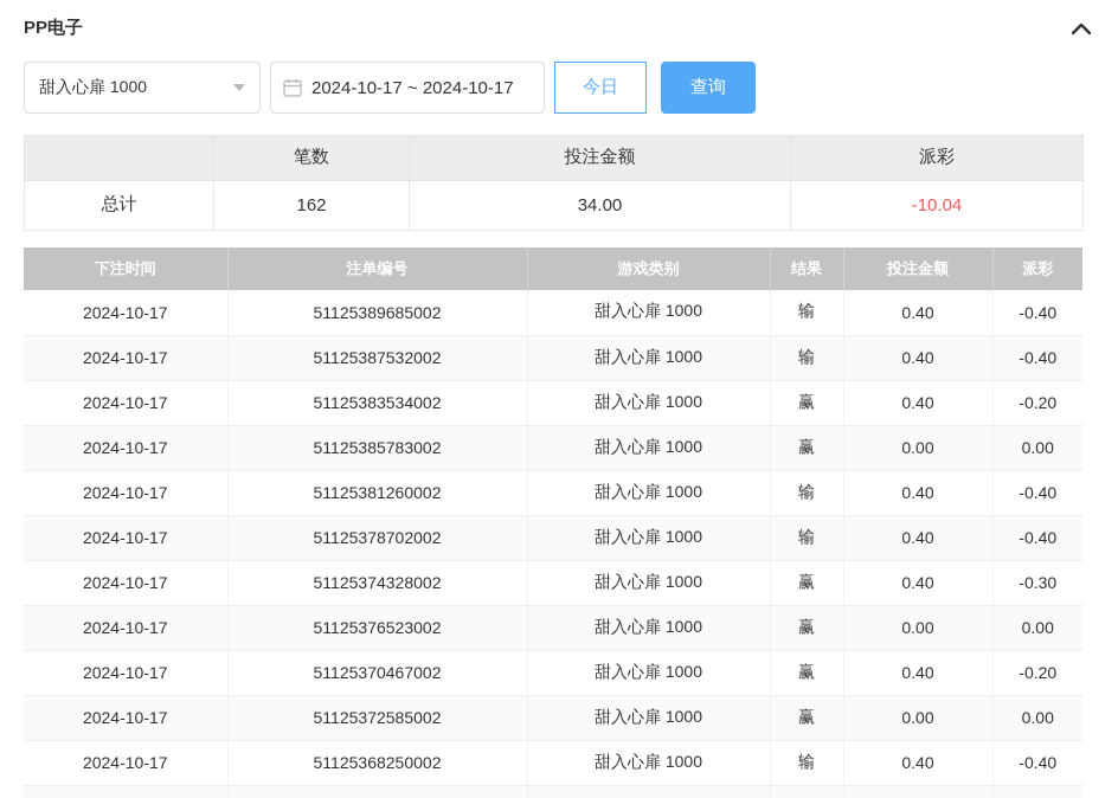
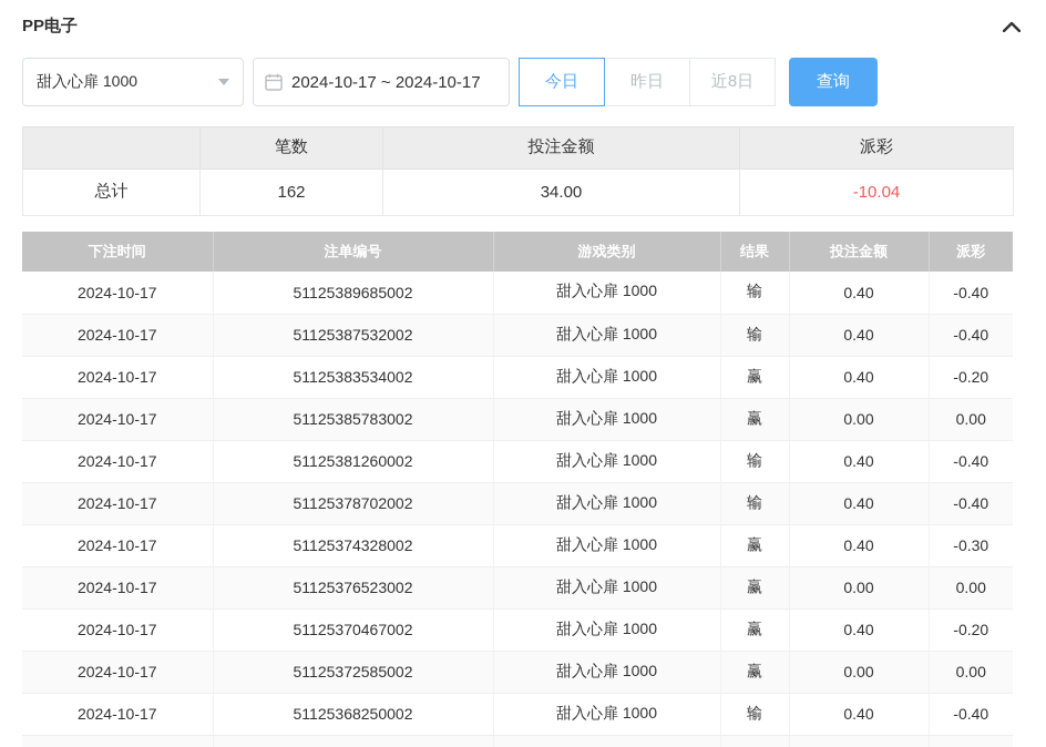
  PP电子
  甜入心扉 1000
  2024-10-17 ~ 2024-10-17
  今日
+ 昨日
+ 近8日
  查询
  	笔数	投注金额	派彩
  总计	162	34.00	-10.04
  下注时间	注单编号	游戏类别	结果	投注金额	派彩
  2024-10-17	51125389685002	甜入心扉 1000	输	0.40	-0.40
  2024-10-17	51125387532002	甜入心扉 1000	输	0.40	-0.40
  2024-10-17	51125383534002	甜入心扉 1000	赢	0.40	-0.20
  2024-10-17	51125385783002	甜入心扉 1000	赢	0.00	0.00
  2024-10-17	51125381260002	甜入心扉 1000	输	0.40	-0.40
  2024-10-17	51125378702002	甜入心扉 1000	输	0.40	-0.40
  2024-10-17	51125374328002	甜入心扉 1000	赢	0.40	-0.30
  2024-10-17	51125376523002	甜入心扉 1000	赢	0.00	0.00
  2024-10-17	51125370467002	甜入心扉 1000	赢	0.40	-0.20
  2024-10-17	51125372585002	甜入心扉 1000	赢	0.00	0.00
  2024-10-17	51125368250002	甜入心扉 1000	输	0.40	-0.40
